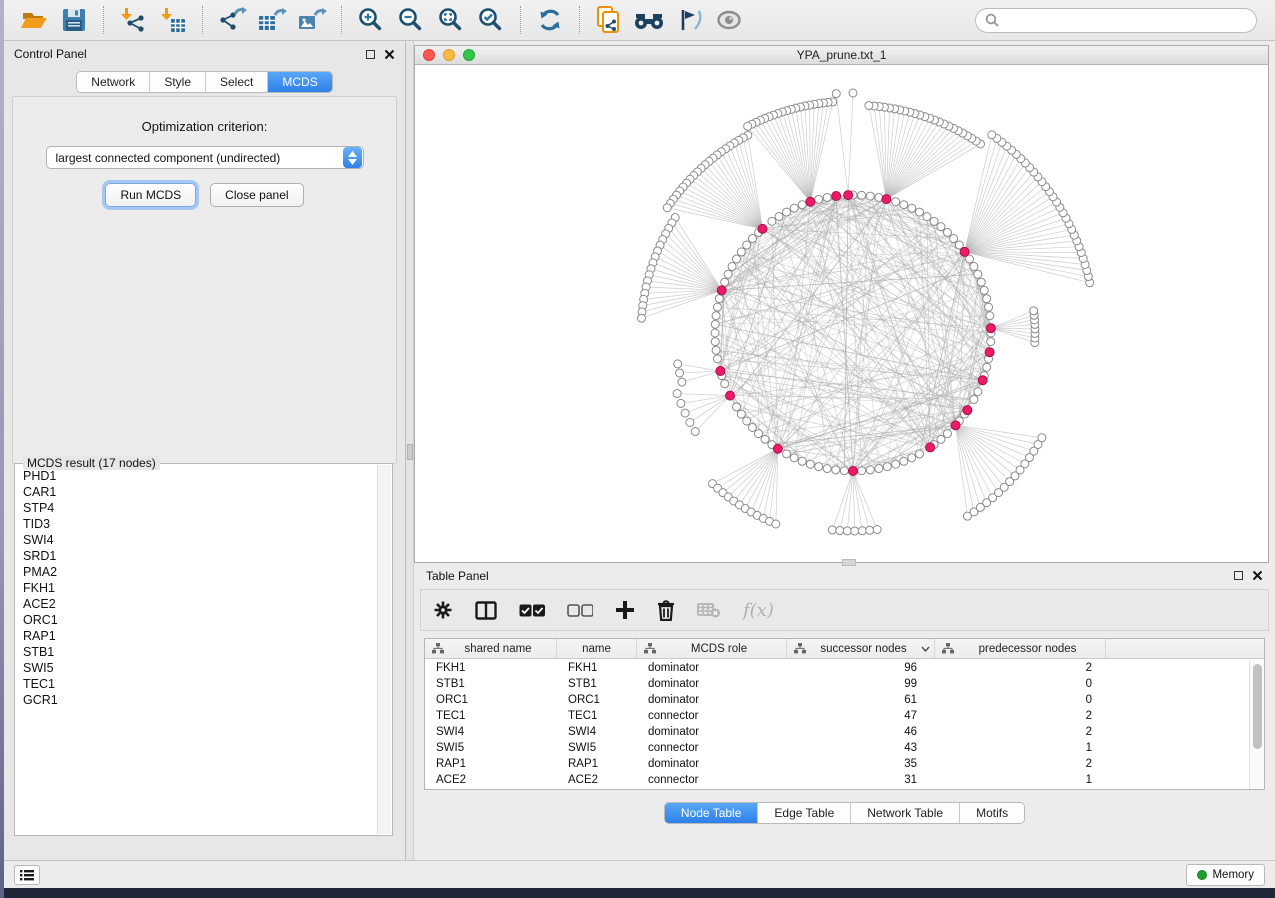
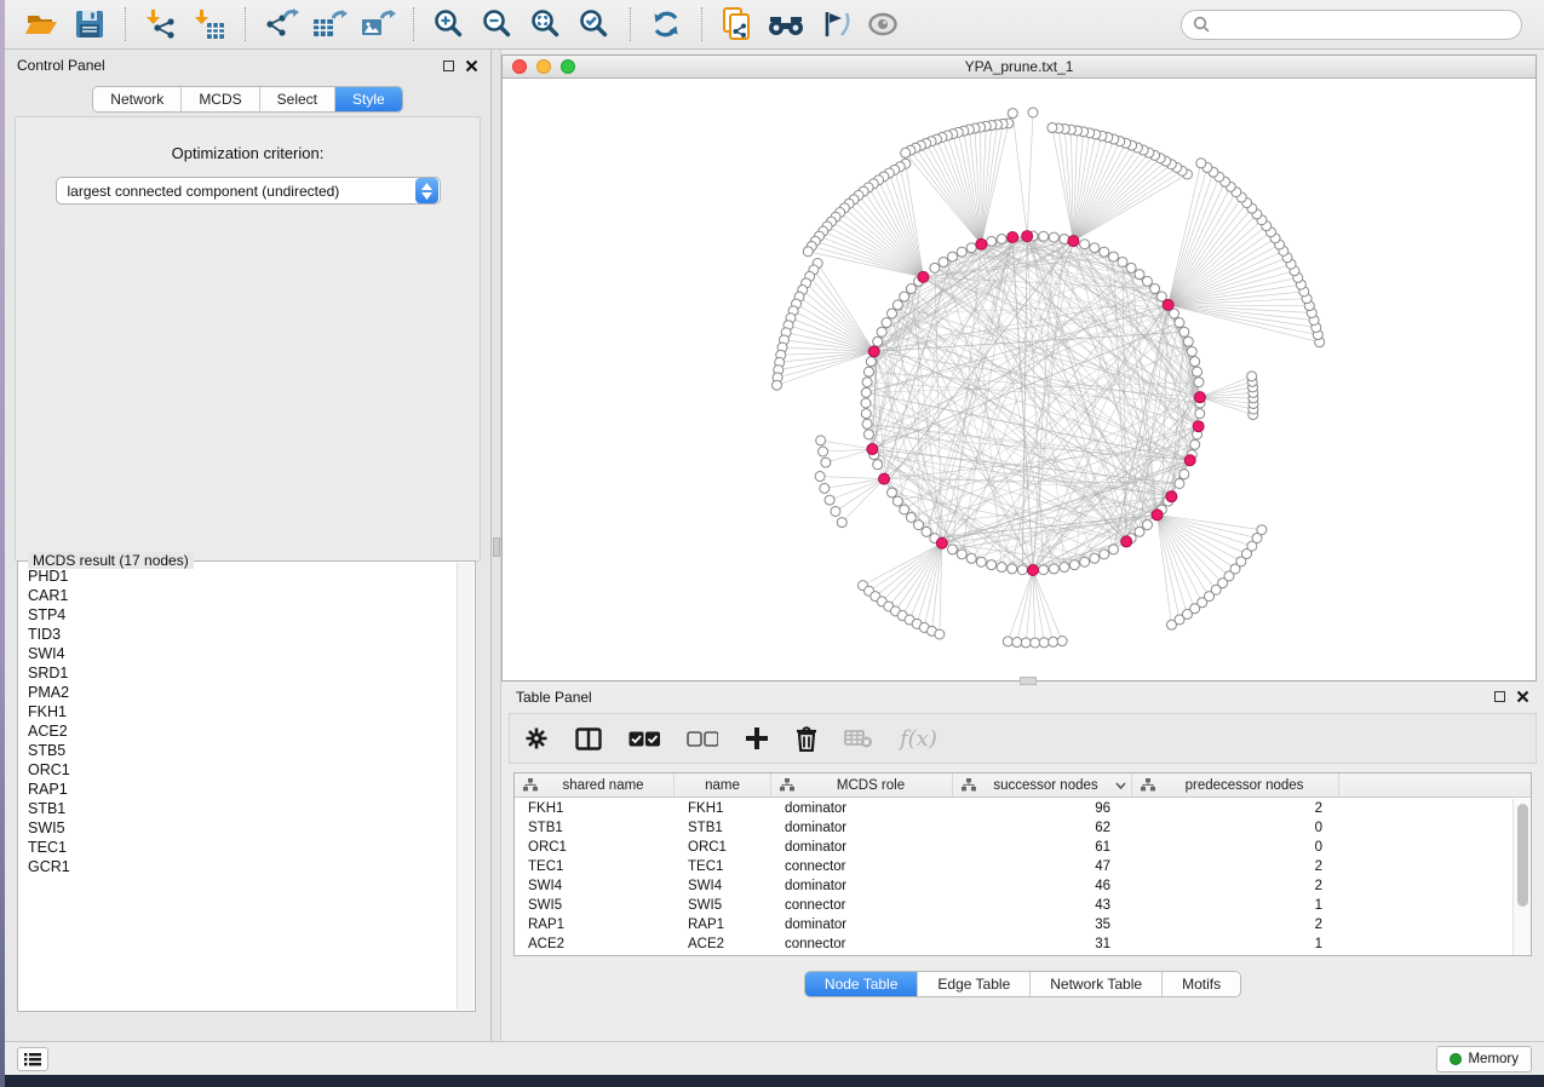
  Control Panel
  Network
- Style
+ MCDS
  Select
- MCDS
+ Style
  Optimization criterion:
  largest connected component (undirected)
- Run MCDS
- Close panel
  MCDS result (17 nodes)
  PHD1
  CAR1
  STP4
  TID3
  SWI4
  SRD1
  PMA2
  FKH1
  ACE2
+ STB5
  ORC1
  RAP1
  STB1
  SWI5
  TEC1
  GCR1
  YPA_prune.txt_1
  Table Panel
  f(x)
  shared name
  name
  MCDS role
  successor nodes
  predecessor nodes
  FKH1
  FKH1
  dominator
  96
  2
  STB1
  STB1
  dominator
- 99
+ 62
  0
  ORC1
  ORC1
  dominator
  61
  0
  TEC1
  TEC1
  connector
  47
  2
  SWI4
  SWI4
  dominator
  46
  2
  SWI5
  SWI5
  connector
  43
  1
  RAP1
  RAP1
  dominator
  35
  2
  ACE2
  ACE2
  connector
  31
  1
  Node Table
  Edge Table
  Network Table
  Motifs
  Memory
